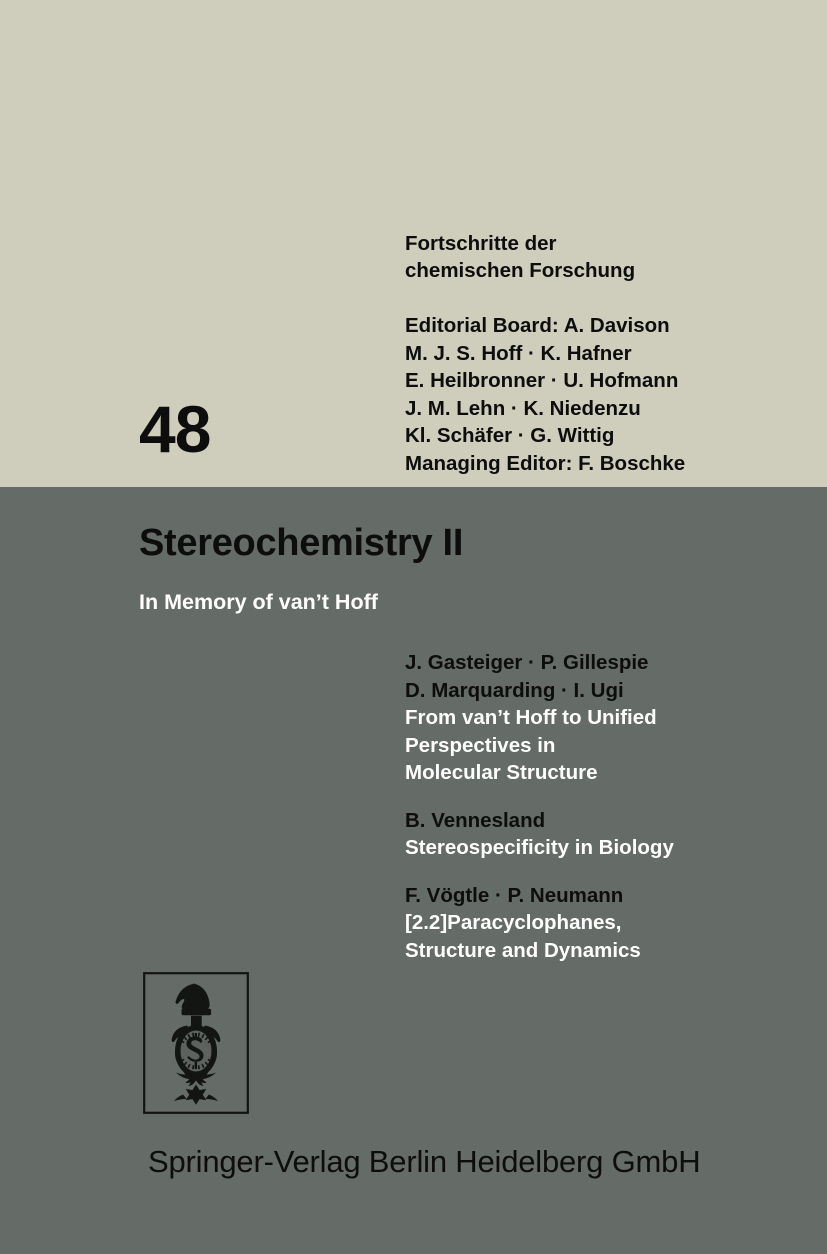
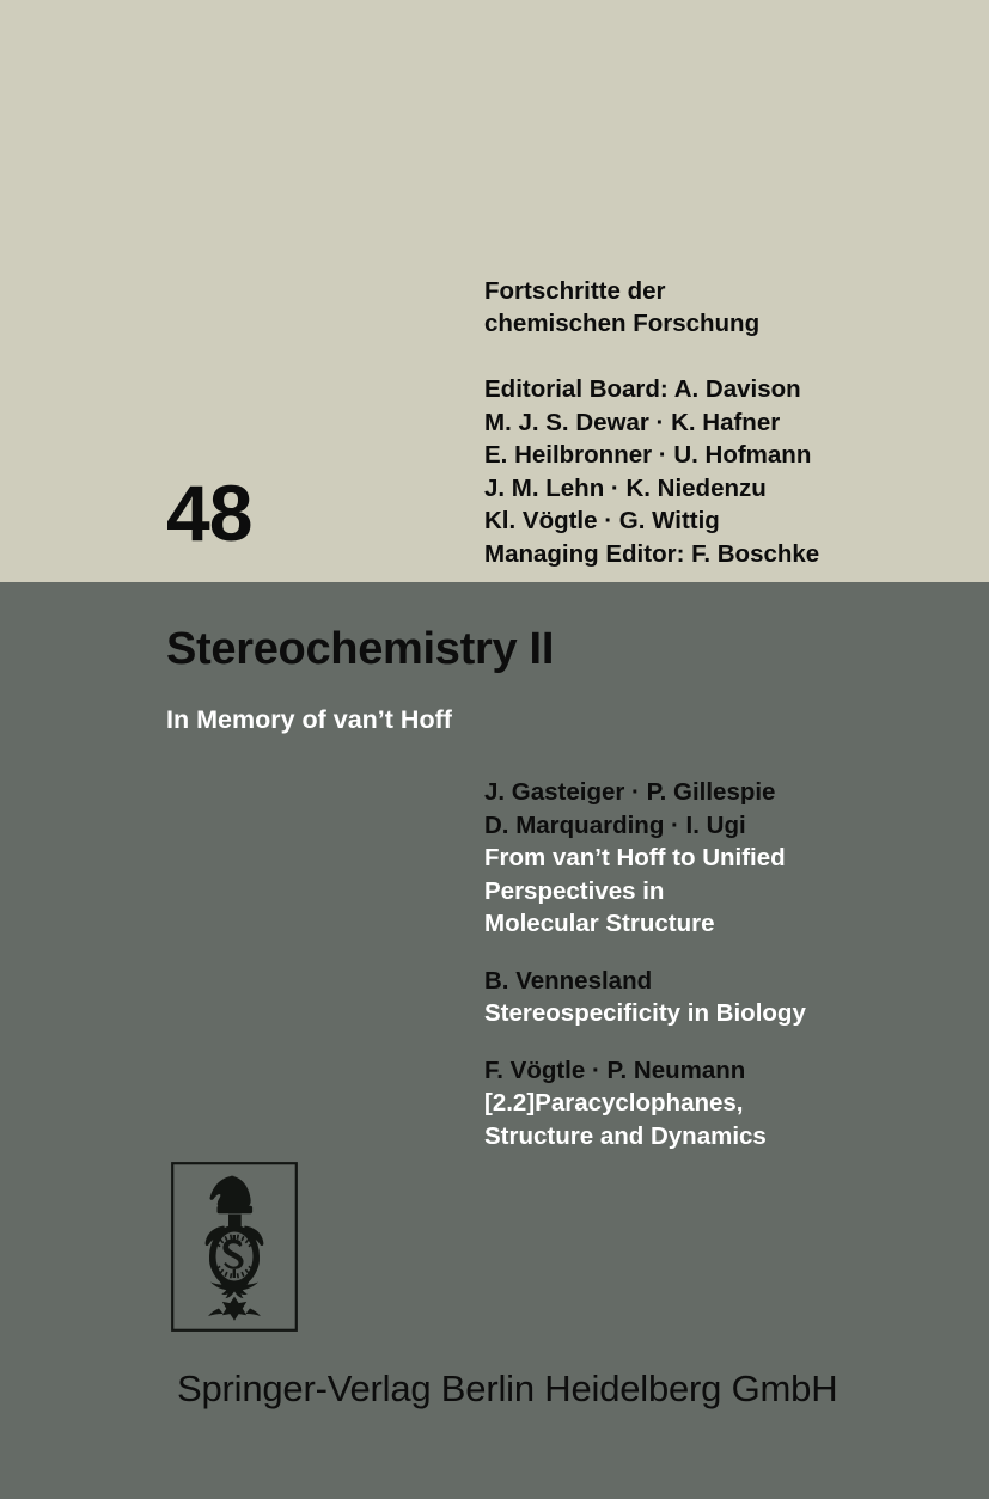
  Fortschritte der
  chemischen Forschung
  Editorial Board: A. Davison
- M. J. S. Hoff · K. Hafner
+ M. J. S. Dewar · K. Hafner
  E. Heilbronner · U. Hofmann
  J. M. Lehn · K. Niedenzu
- Kl. Schäfer · G. Wittig
+ Kl. Vögtle · G. Wittig
  Managing Editor: F. Boschke
  48
  Stereochemistry II
  In Memory of van’t Hoff
  J. Gasteiger · P. Gillespie
  D. Marquarding · I. Ugi
  From van’t Hoff to Unified
  Perspectives in
  Molecular Structure
  B. Vennesland
  Stereospecificity in Biology
  F. Vögtle · P. Neumann
  [2.2]Paracyclophanes,
  Structure and Dynamics
  Springer-Verlag Berlin Heidelberg GmbH
